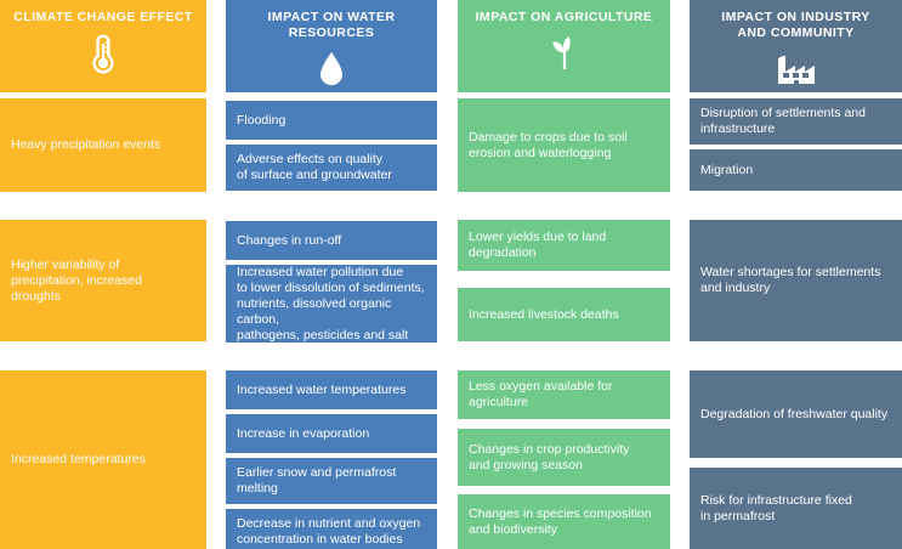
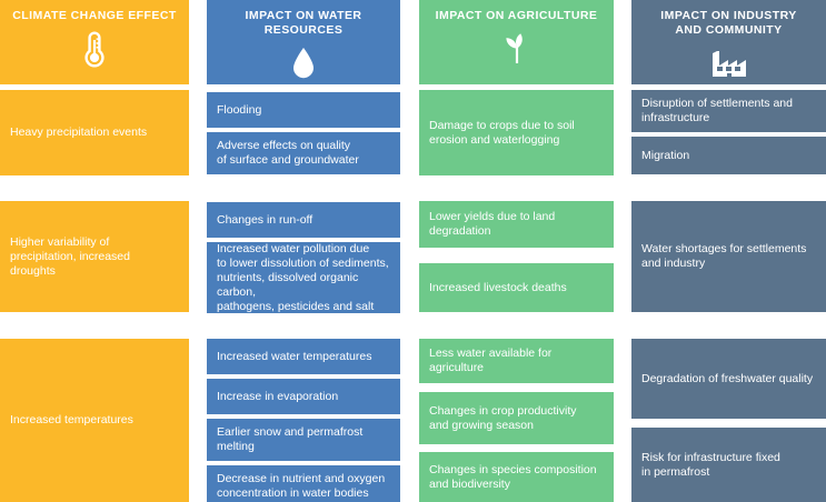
  CLIMATE CHANGE EFFECT
  Heavy precipitation events
  Higher variability of
  precipitation, increased
  droughts
  Increased temperatures
  IMPACT ON WATER
  RESOURCES
  Flooding
  Adverse effects on quality
  of surface and groundwater
  Changes in run-off
  Increased water pollution due
  to lower dissolution of sediments,
  nutrients, dissolved organic carbon,
  pathogens, pesticides and salt
  Increased water temperatures
  Increase in evaporation
  Earlier snow and permafrost
  melting
  Decrease in nutrient and oxygen
  concentration in water bodies
  IMPACT ON AGRICULTURE
  Damage to crops due to soil
  erosion and waterlogging
  Lower yields due to land
  degradation
  Increased livestock deaths
- Less oxygen available for agriculture
+ Less water available for agriculture
  Changes in crop productivity
  and growing season
  Changes in species composition
  and biodiversity
  IMPACT ON INDUSTRY
  AND COMMUNITY
  Disruption of settlements and
  infrastructure
  Migration
  Water shortages for settlements
  and industry
  Degradation of freshwater quality
  Risk for infrastructure fixed
  in permafrost
